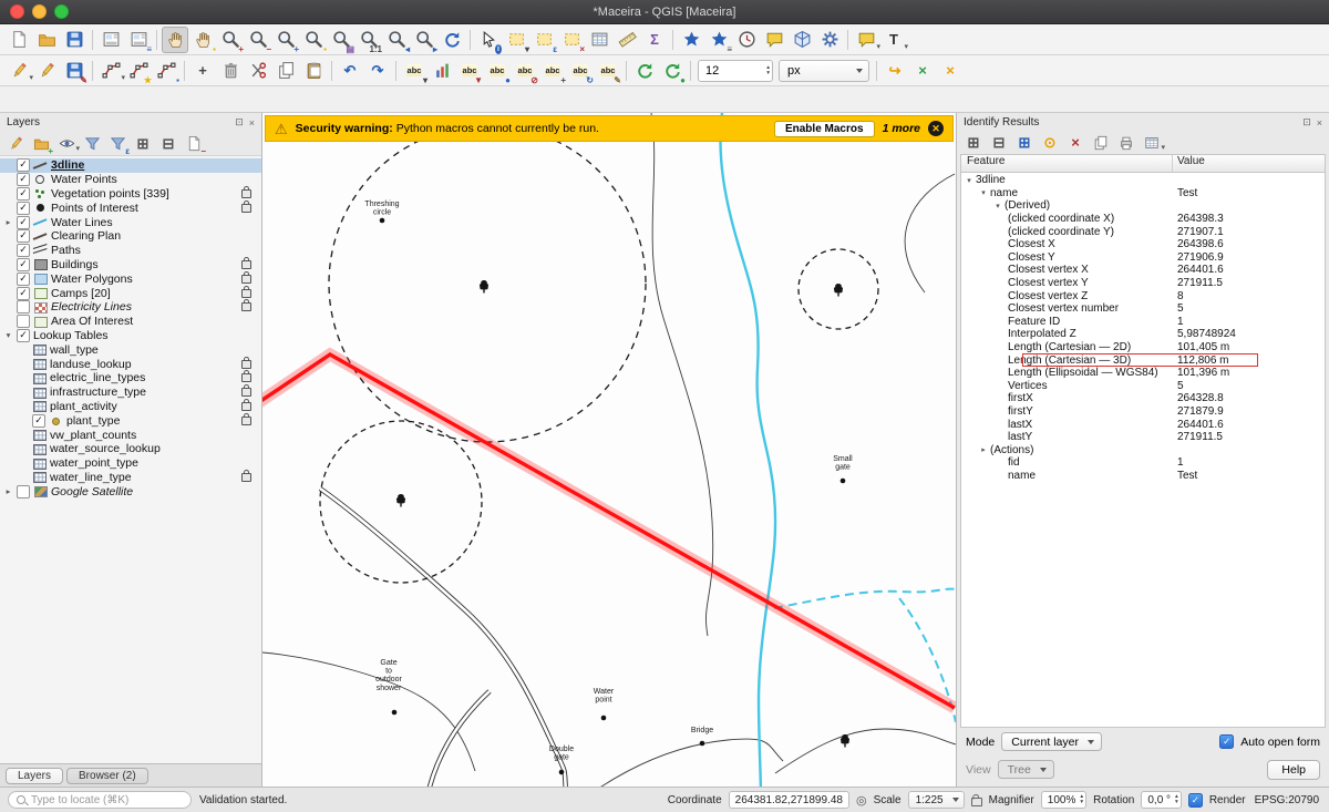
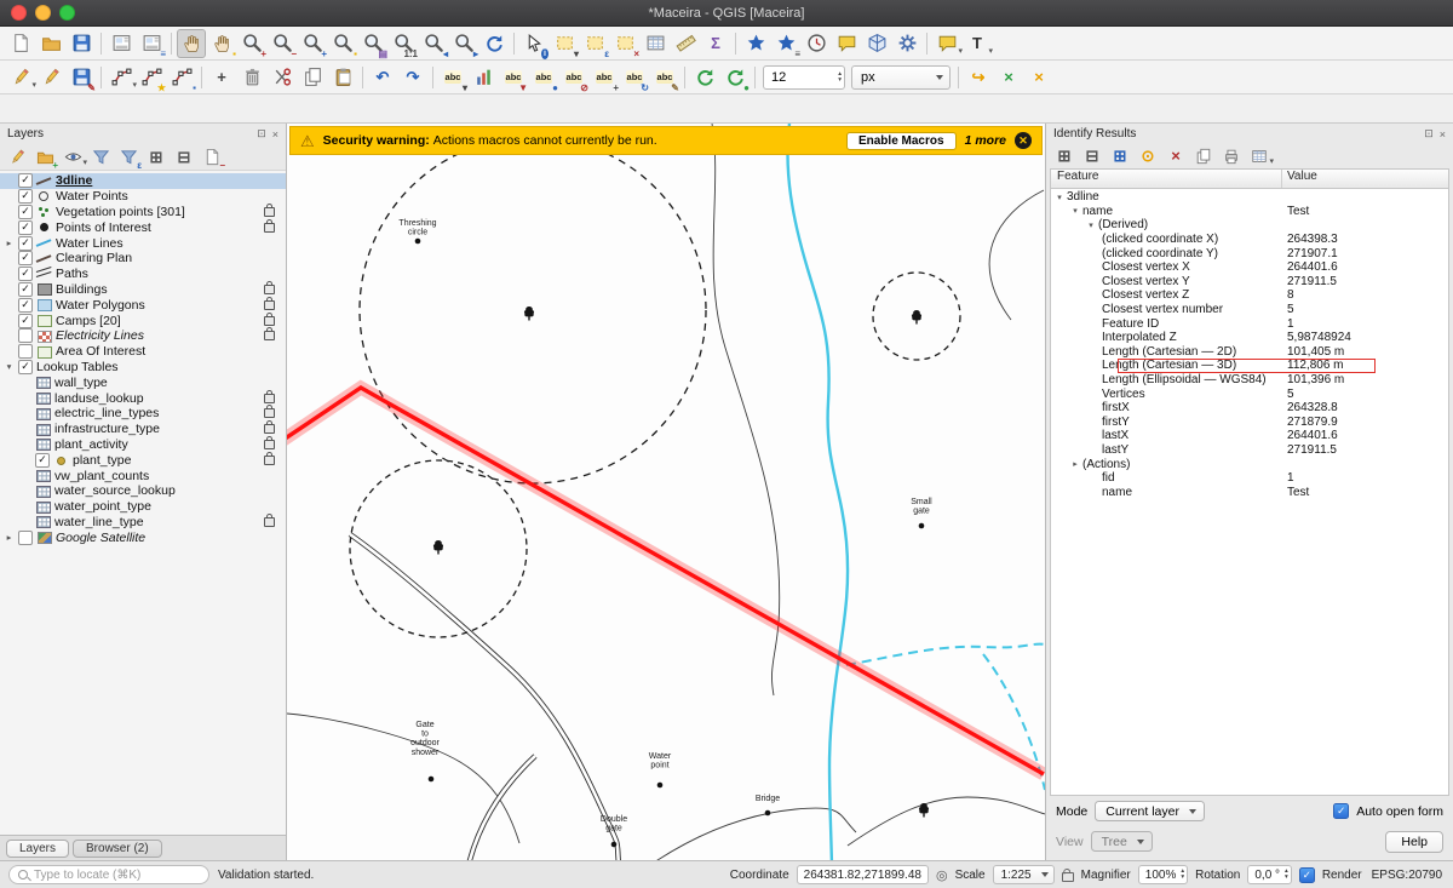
  *Maceira - QGIS [Maceira]
  ≡
  ▪
  +
  −
  +
  ▪
  ▤
  1:1
  ◂
  ▸
  ▾
  ε
  ×
  Σ
  ≡
  T
  ✎
  ★
  ▪
  +
  ↶
  ↷
  abc
  ▾
  abc
  ▼
  abc
  ●
  abc
  ⊘
  abc
  +
  abc
  ↻
  abc
  ✎
  ●
  12
  px
  ↪
  ×
  ×
  Layers
  ⊡
  ×
  +
  ε
  ⊞
  ⊟
  −
  ✓
  3dline
  ✓
  Water Points
  ✓
- Vegetation points [339]
+ Vegetation points [301]
  ✓
  Points of Interest
  ▸
  ✓
  Water Lines
  ✓
  Clearing Plan
  ✓
  Paths
  ✓
  Buildings
  ✓
  Water Polygons
  ✓
  Camps [20]
  Electricity Lines
  Area Of Interest
  ▾
  ✓
  Lookup Tables
  wall_type
  landuse_lookup
  electric_line_types
  infrastructure_type
  plant_activity
  ✓
  plant_type
  vw_plant_counts
  water_source_lookup
  water_point_type
  water_line_type
  ▸
  Google Satellite
  Layers
  Browser (2)
  ⚠
- Security warning: Python macros cannot currently be run.
+ Security warning: Actions macros cannot currently be run.
  Enable Macros
  1 more
  ✕
  Identify Results
  ⊡
  ×
  ⊞
  ⊟
  ⊞
  ⊙
  ×
  Feature
  Value
  3dline
  name
  Test
  (Derived)
  (clicked coordinate X)
  264398.3
  (clicked coordinate Y)
  271907.1
- Closest X
- 264398.6
- Closest Y
- 271906.9
  Closest vertex X
  264401.6
  Closest vertex Y
  271911.5
  Closest vertex Z
  8
  Closest vertex number
  5
  Feature ID
  1
  Interpolated Z
  5,98748924
  Length (Cartesian — 2D)
  101,405 m
  Length (Cartesian — 3D)
  112,806 m
  Length (Ellipsoidal — WGS84)
  101,396 m
  Vertices
  5
  firstX
  264328.8
  firstY
  271879.9
  lastX
  264401.6
  lastY
  271911.5
  (Actions)
  fid
  1
  name
  Test
  Mode
  Current layer
  ✓
  Auto open form
  View
  Tree
  Help
  Type to locate (⌘K)
  Validation started.
  Coordinate
  264381.82,271899.48
  ◎
  Scale
  1:225
  Magnifier
  100%
  Rotation
  0,0 °
  ✓
  Render
  EPSG:20790
